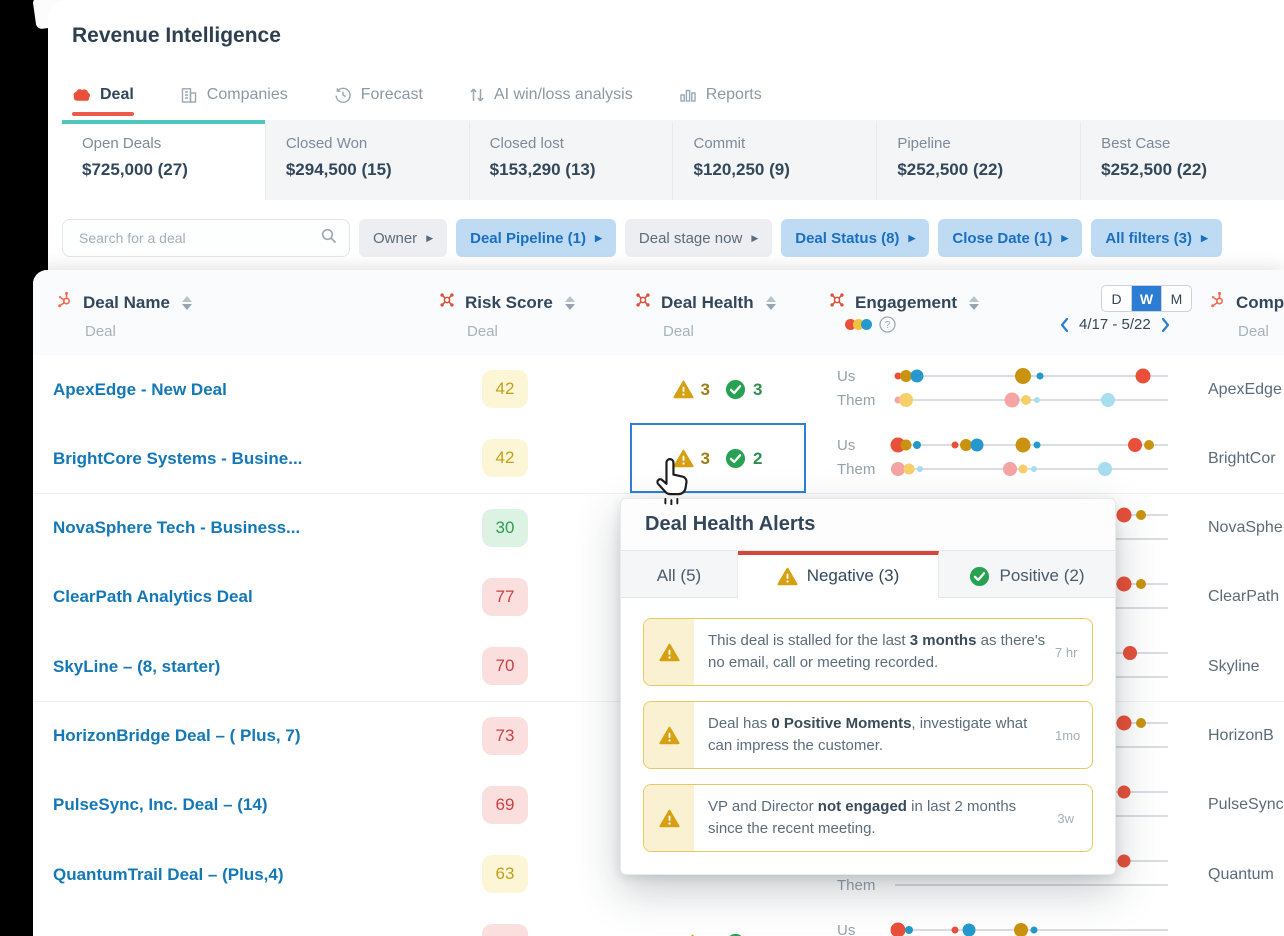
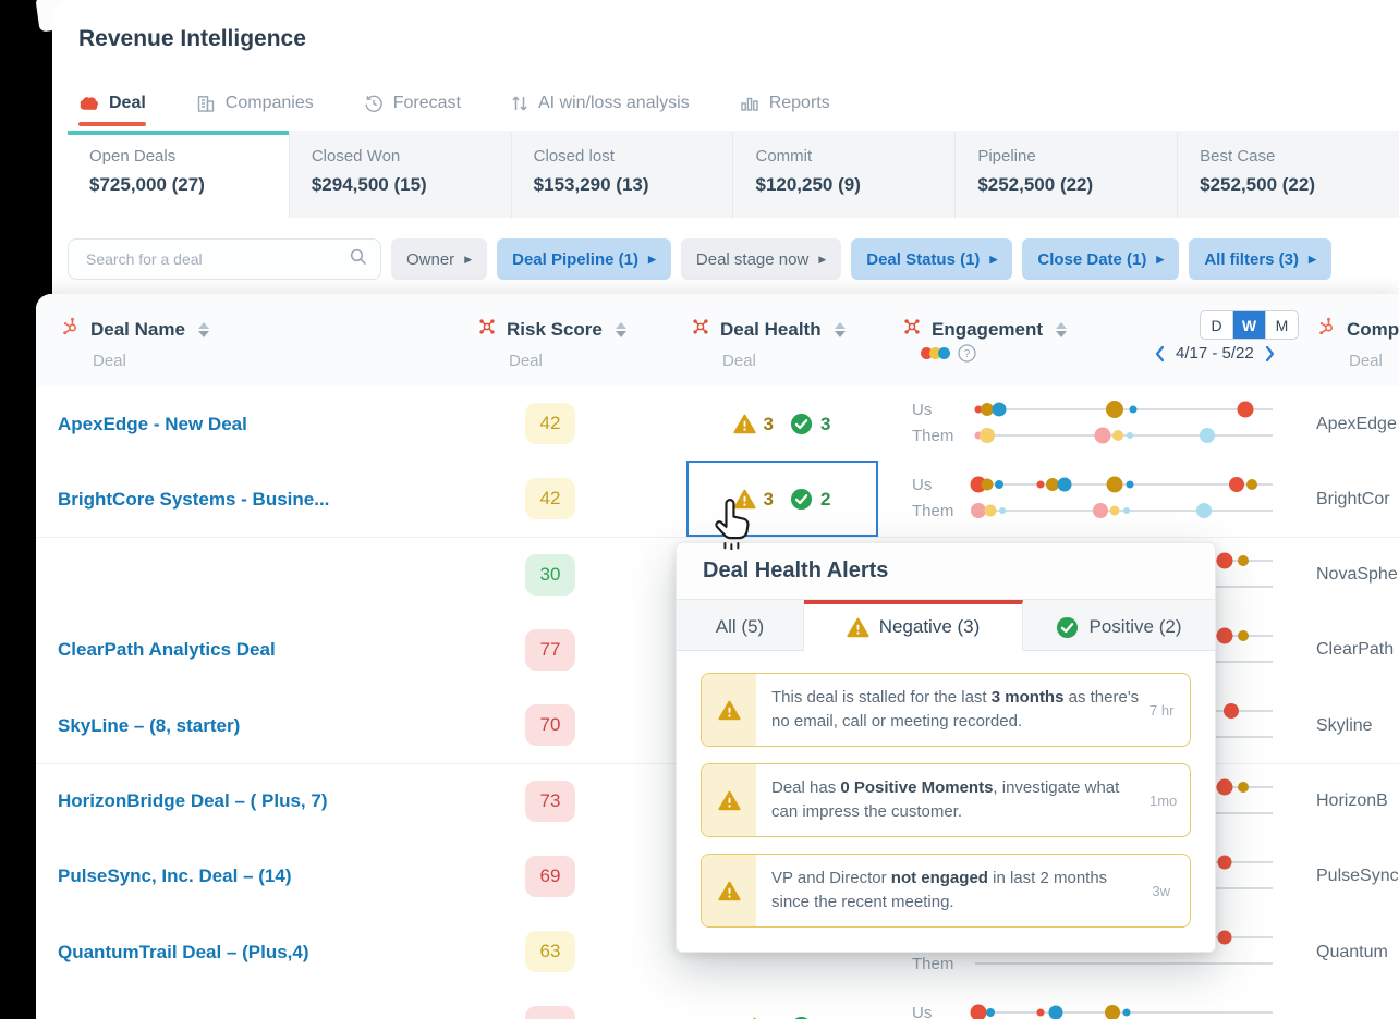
  Revenue Intelligence
  Deal
  Companies
  Forecast
  AI win/loss analysis
  Reports
  Open Deals
  $725,000 (27)
  Closed Won
  $294,500 (15)
  Closed lost
  $153,290 (13)
  Commit
  $120,250 (9)
  Pipeline
  $252,500 (22)
  Best Case
  $252,500 (22)
  Search for a deal
  Owner
  ▶
  Deal Pipeline (1)
  ▶
  Deal stage now
  ▶
- Deal Status (8)
+ Deal Status (1)
  ▶
  Close Date (1)
  ▶
  All filters (3)
  ▶
  Deal Name
  Deal
  Risk Score
  Deal
  Deal Health
  Deal
  Engagement
  ?
  D
  W
  M
  4/17 - 5/22
  Comp
  Deal
  ApexEdge - New Deal
  42
  3
  3
  Us
  Them
  ApexEdge
  BrightCore Systems - Busine...
  42
  3
  2
  Us
  Them
  BrightCor
- NovaSphere Tech - Business...
  30
  NovaSphe
  ClearPath Analytics Deal
  77
  ClearPath
  SkyLine – (8, starter)
  70
  Skyline
  HorizonBridge Deal – ( Plus, 7)
  73
  HorizonB
  PulseSync, Inc. Deal – (14)
  69
  PulseSync
  QuantumTrail Deal – (Plus,4)
  63
  Them
  Quantum
  Us
  Deal Health Alerts
  All (5)
  Negative (3)
  Positive (2)
  This deal is stalled for the last 3 months as there's no email, call or meeting recorded.
  7 hr
  Deal has 0 Positive Moments, investigate what can impress the customer.
  1mo
  VP and Director not engaged in last 2 months since the recent meeting.
  3w
